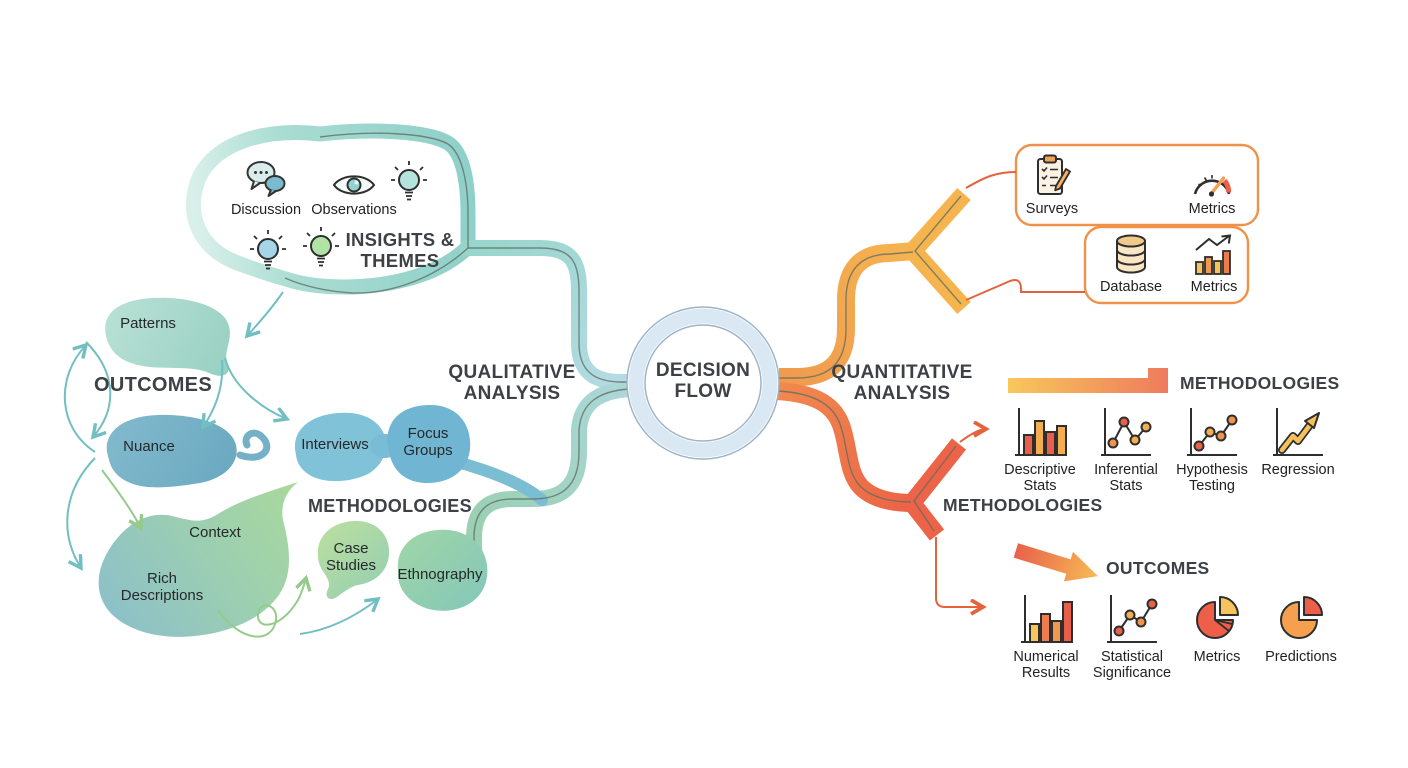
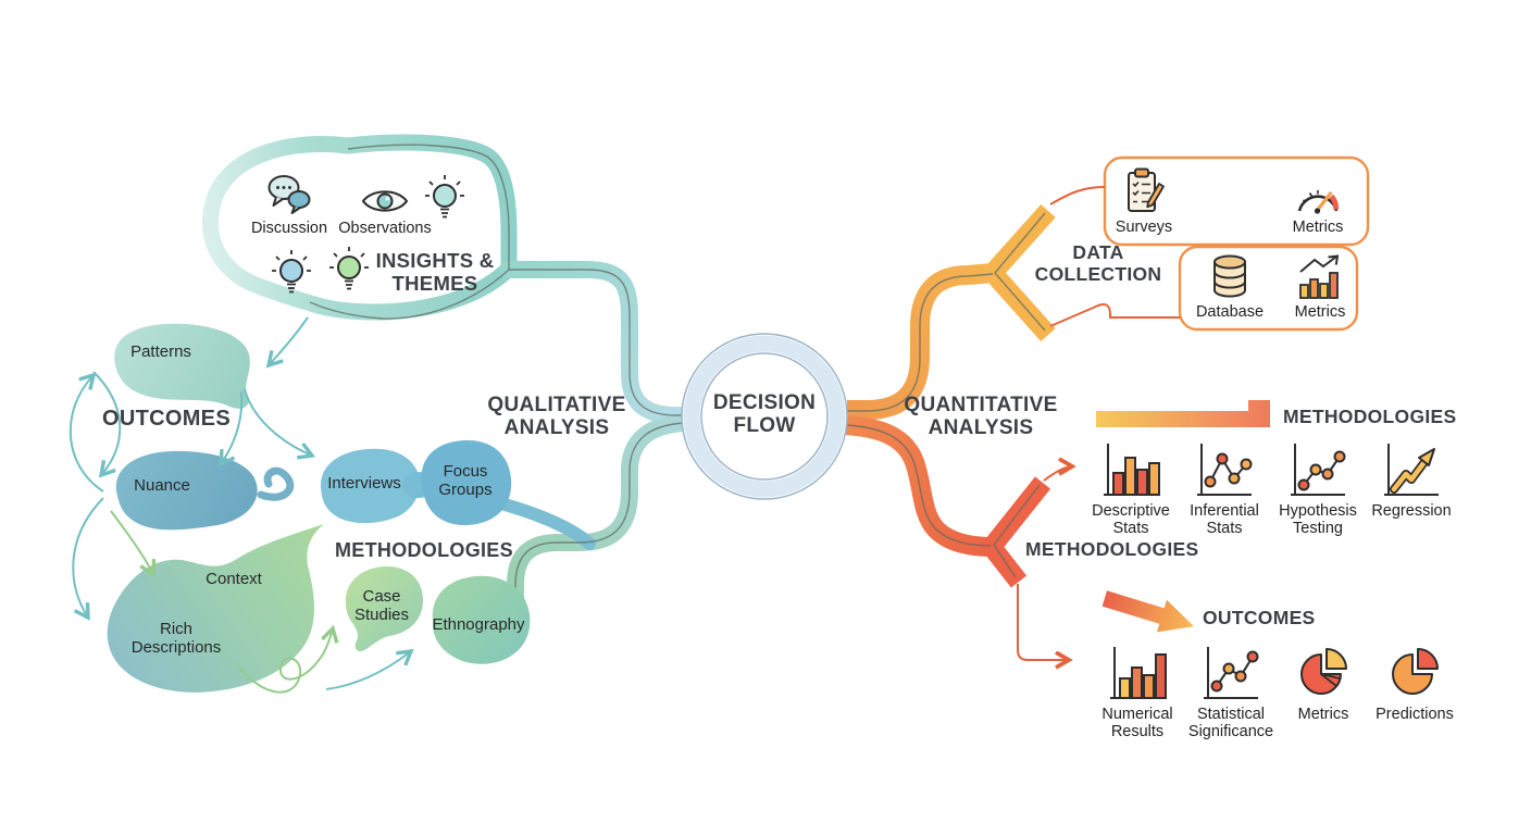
  DECISION FLOW
  QUALITATIVE ANALYSIS
  QUANTITATIVE ANALYSIS
  INSIGHTS & THEMES
  OUTCOMES
  METHODOLOGIES
+ DATA COLLECTION
  METHODOLOGIES
  METHODOLOGIES
  OUTCOMES
  Patterns
  Nuance
  Context
  Rich Descriptions
  Interviews
  Focus Groups
  Case Studies
  Ethnography
  Discussion
  Observations
  Surveys
  Metrics
  Database
  Metrics
  Descriptive Stats
  Inferential Stats
  Hypothesis Testing
  Regression
  Numerical Results
  Statistical Significance
  Metrics
  Predictions
